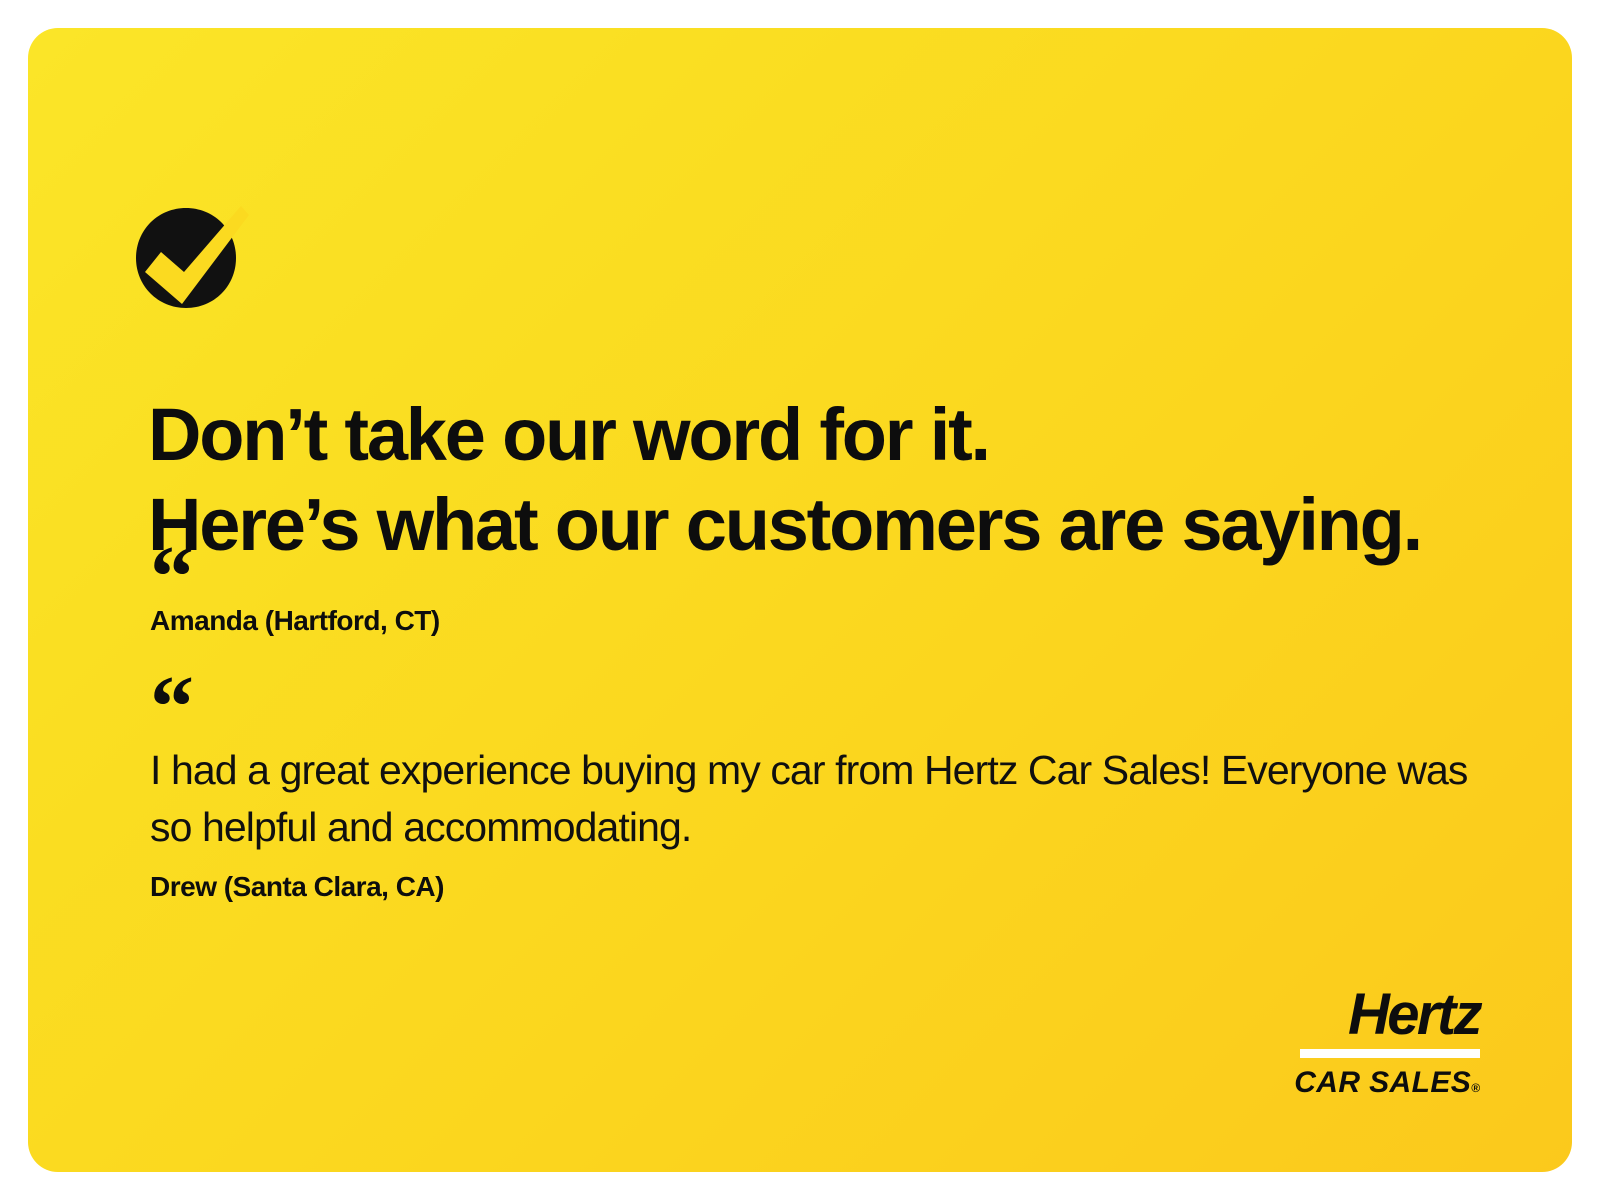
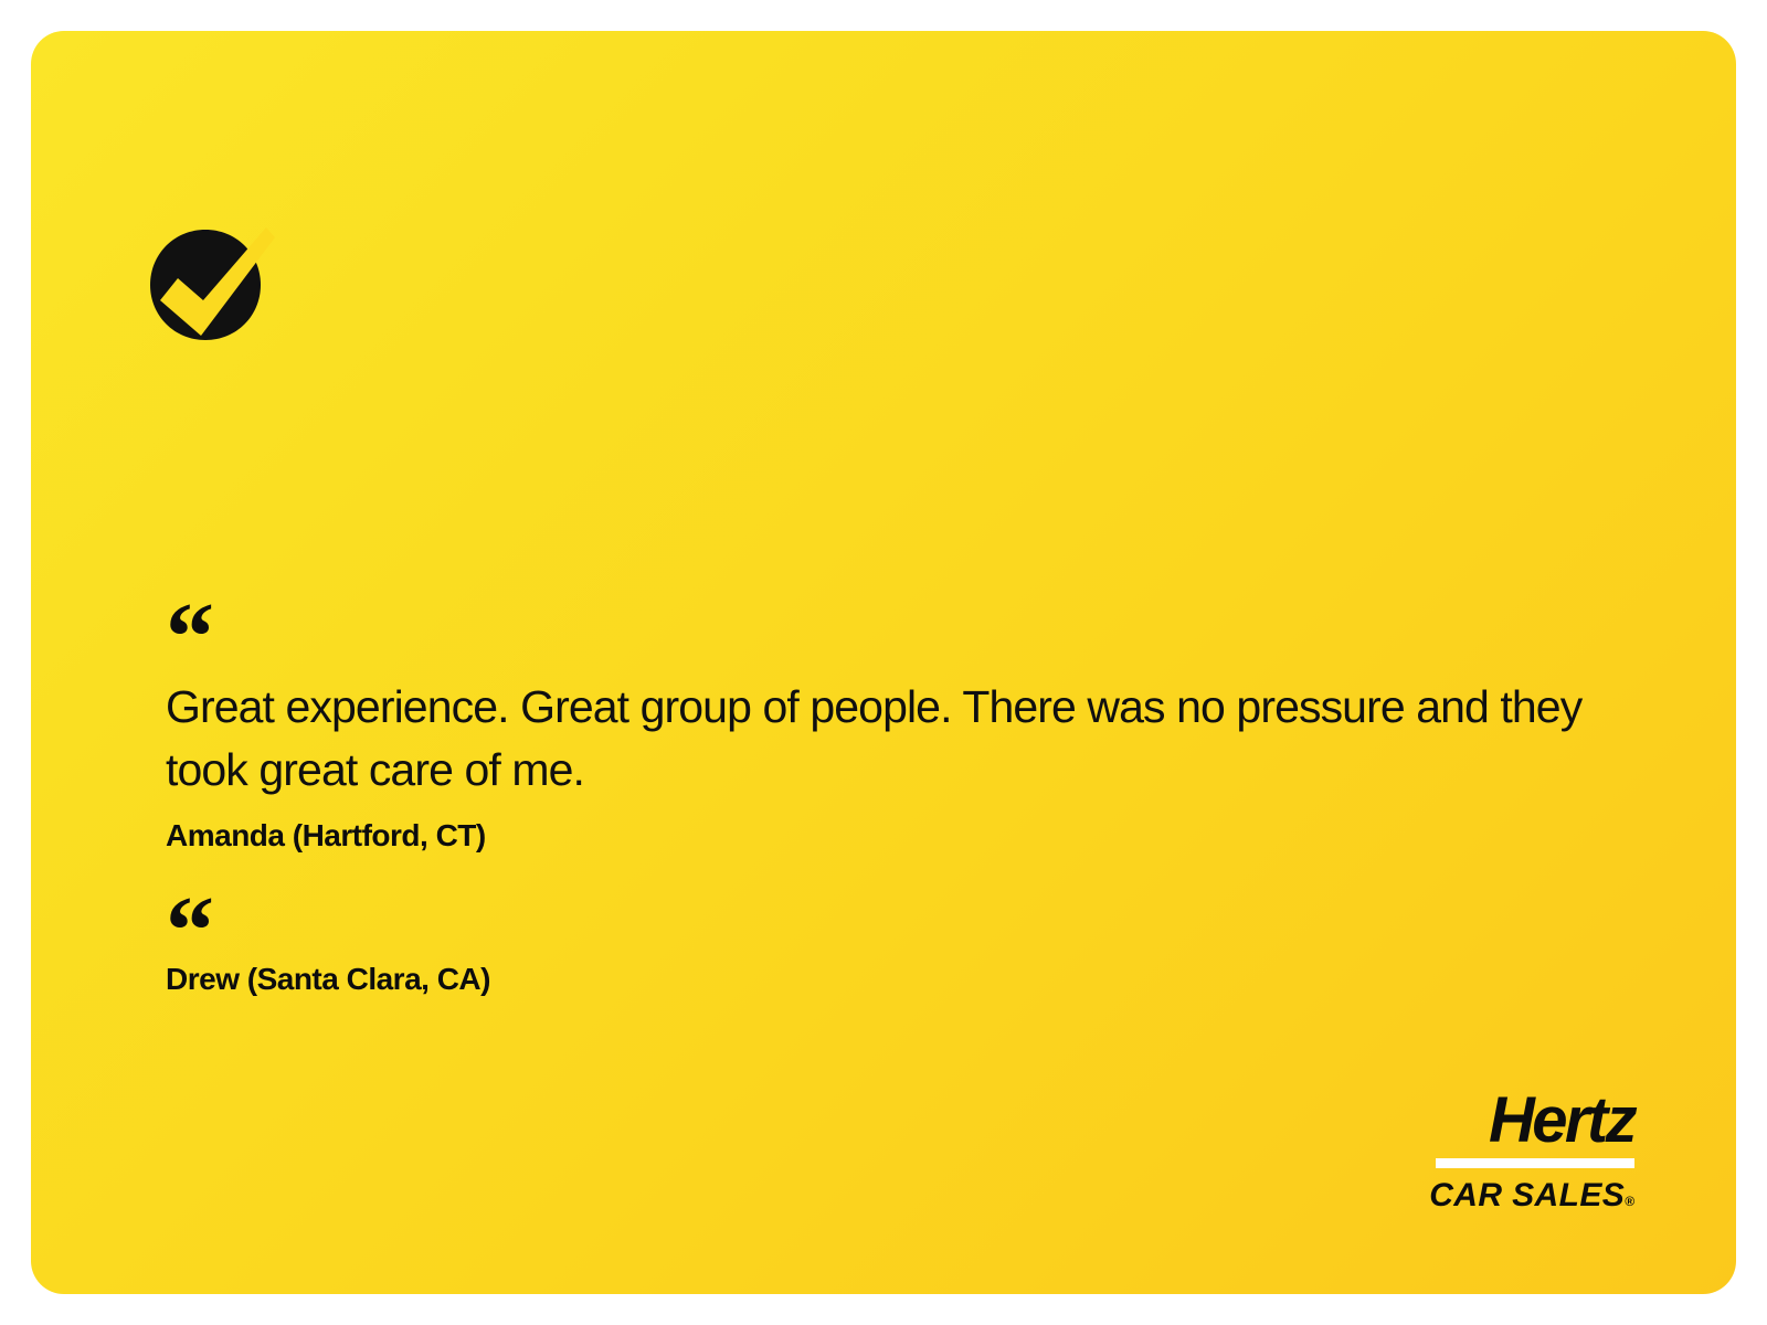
- Don’t take our word for it.
- Here’s what our customers are saying.
  “
+ Great experience. Great group of people. There was no pressure and they took great care of me.
  Amanda (Hartford, CT)
  “
- I had a great experience buying my car from Hertz Car Sales! Everyone was so helpful and accommodating.
  Drew (Santa Clara, CA)
  Hertz
  CAR SALES®
